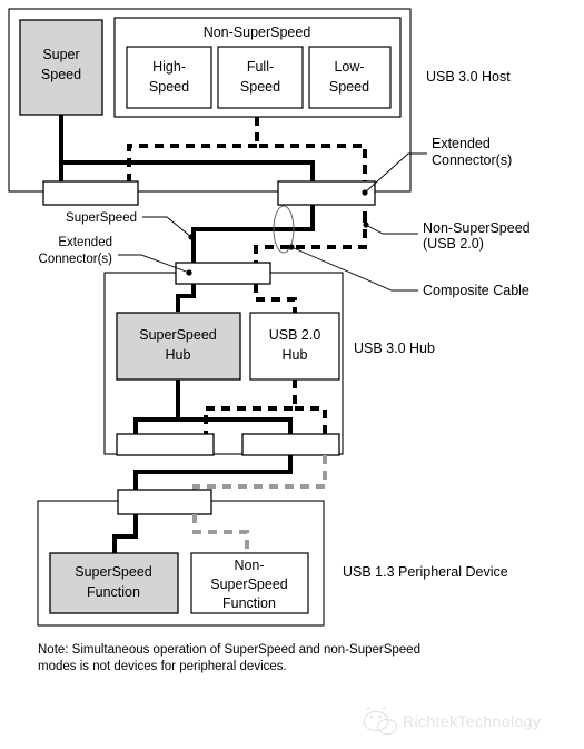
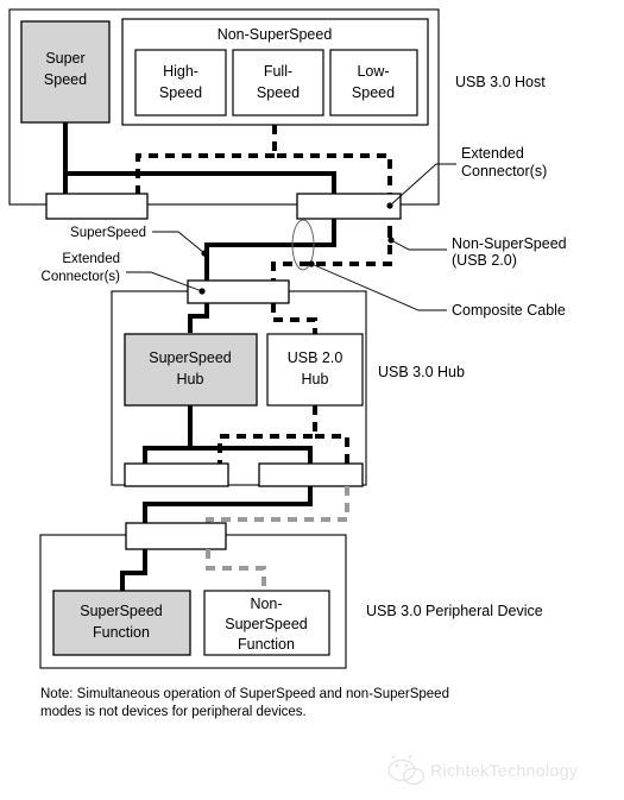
  Super
  Speed
  Non-SuperSpeed
  High-
  Speed
  Full-
  Speed
  Low-
  Speed
  SuperSpeed
  Hub
  USB 2.0
  Hub
  SuperSpeed
  Function
  Non-
  SuperSpeed
  Function
  USB 3.0 Host
  USB 3.0 Hub
- USB 1.3 Peripheral Device
+ USB 3.0 Peripheral Device
  Extended
  Connector(s)
  Non-SuperSpeed
  (USB 2.0)
  Composite Cable
  SuperSpeed
  Extended
  Connector(s)
  Note: Simultaneous operation of SuperSpeed and non-SuperSpeed
  modes is not devices for peripheral devices.
  RichtekTechnology
